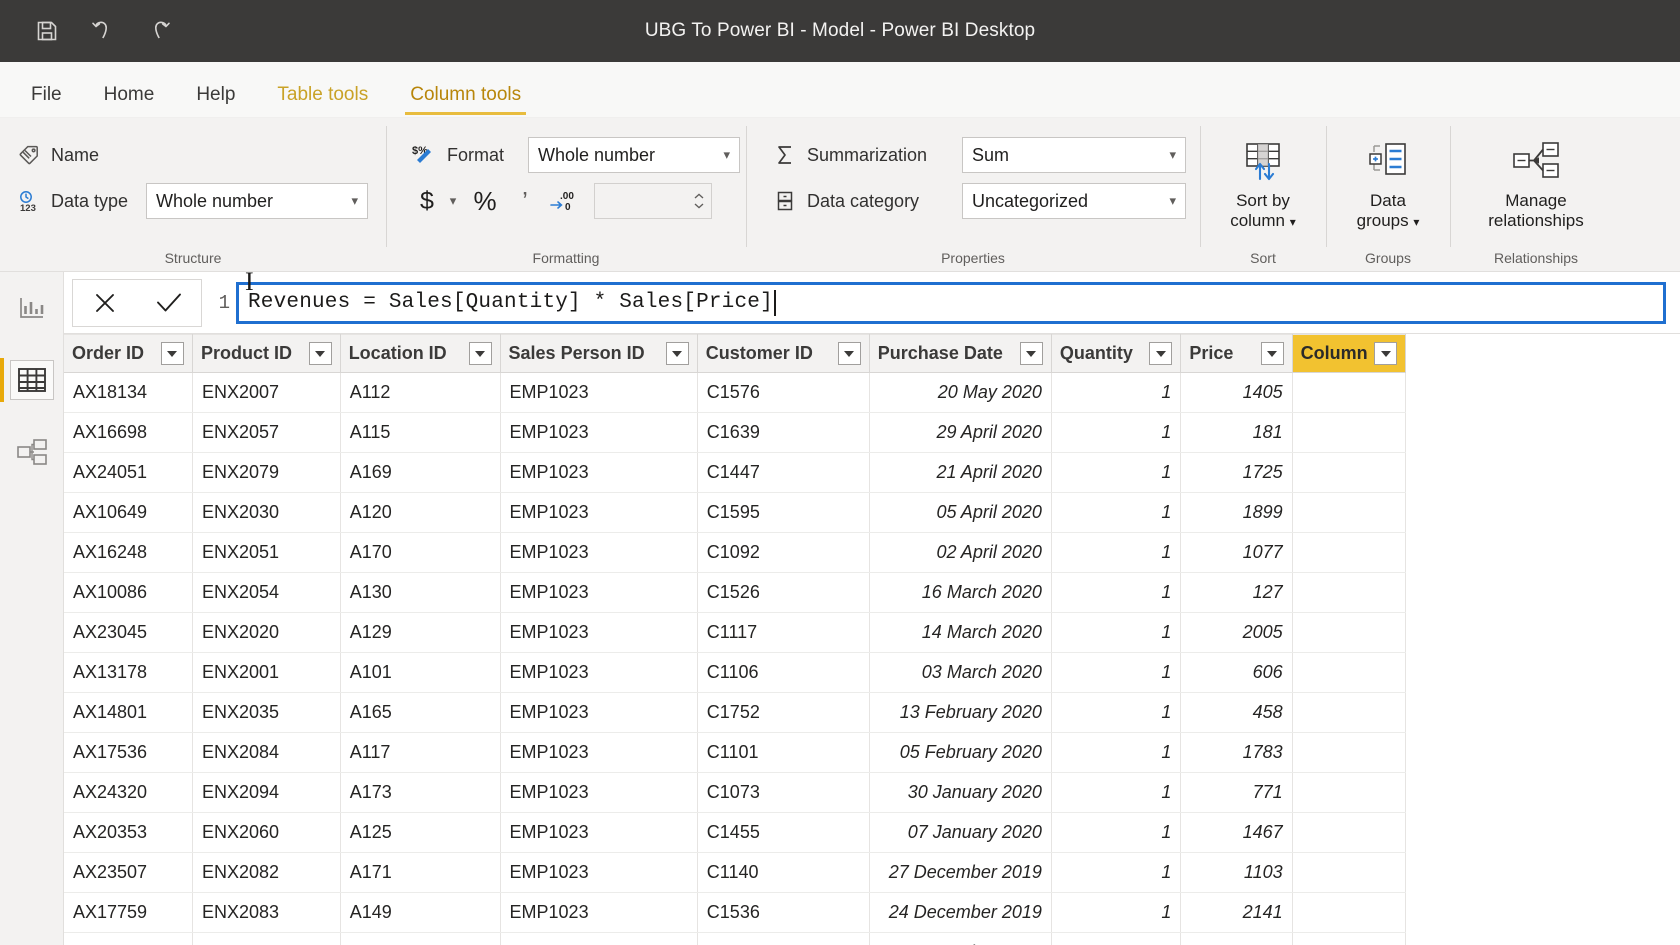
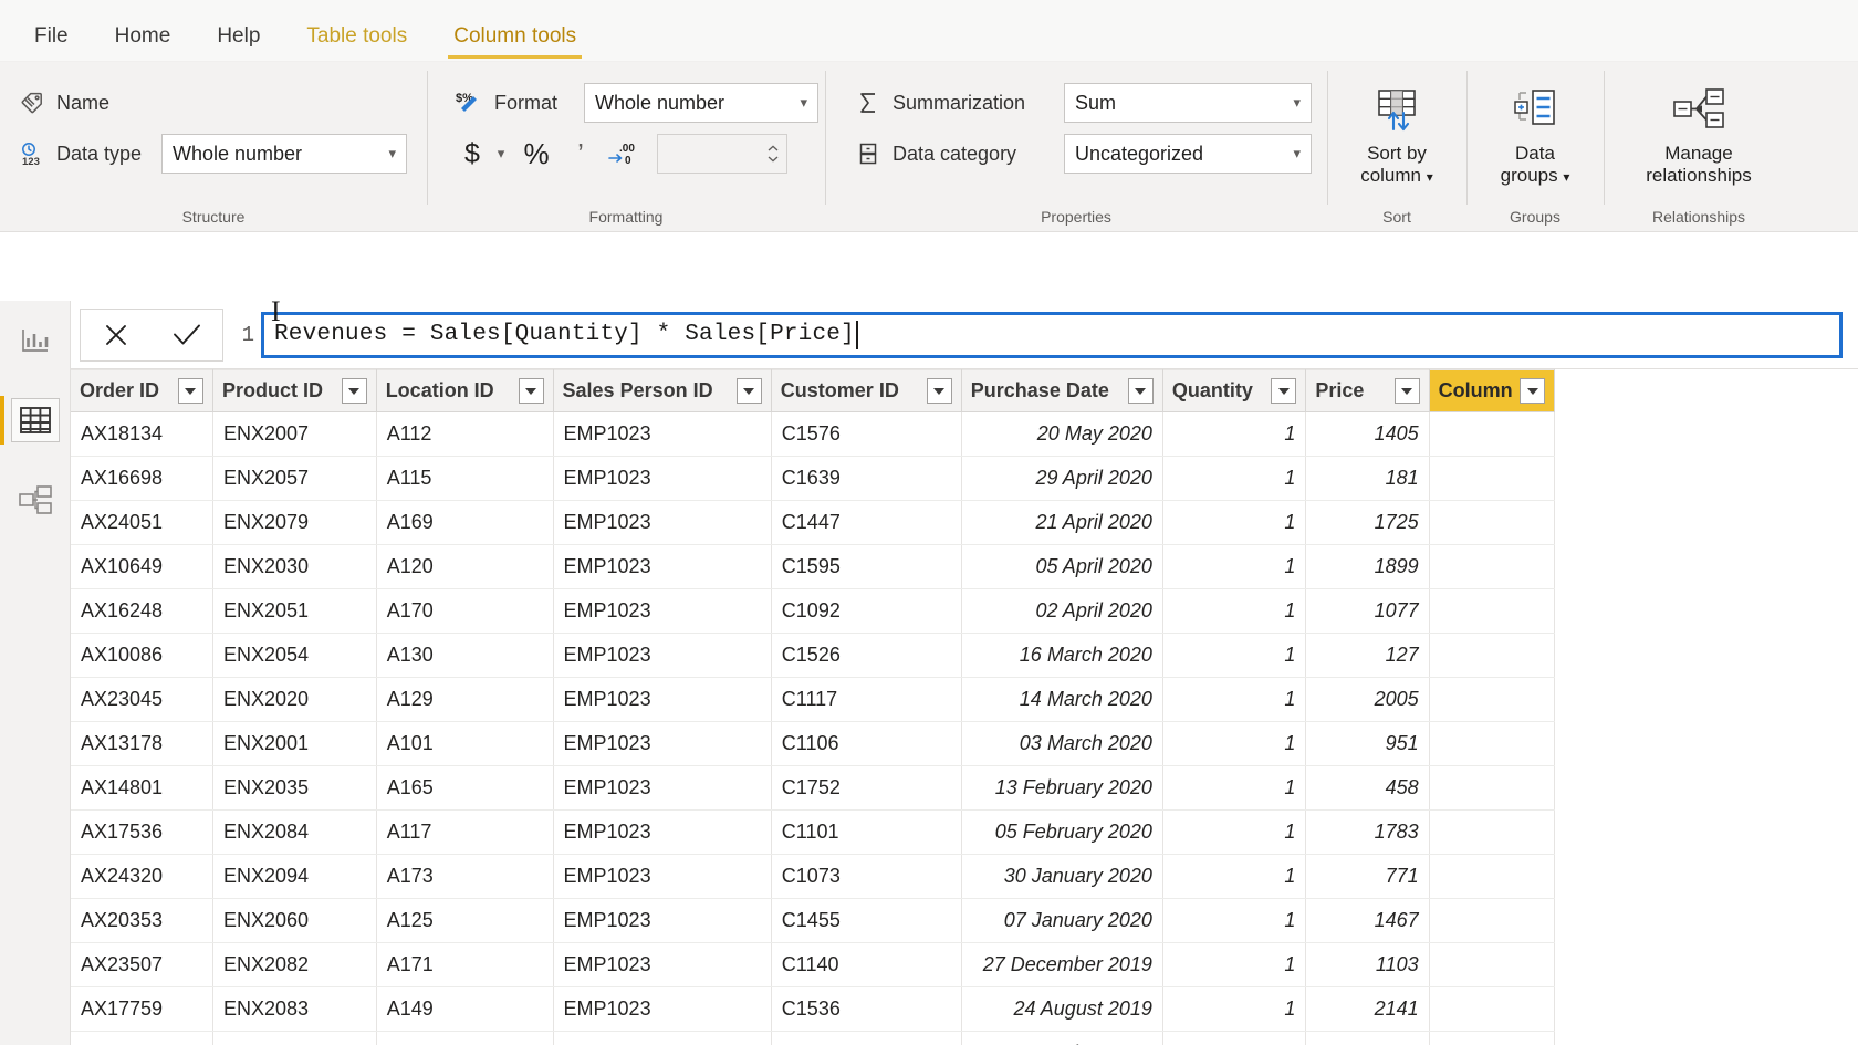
- UBG To Power BI - Model - Power BI Desktop
  File
  Home
  Help
  Table tools
  Column tools
  Name
  123
  Data type
  Whole number
  ▾
  Structure
  $%
  Format
  Whole number
  ▾
  $
  ▾
  %
  ’
  .00
  0
  Formatting
  Summarization
  Sum
  ▾
  Data category
  Uncategorized
  ▾
  Properties
  Sort by
  column ▾
  Sort
  Data
  groups ▾
  Groups
  Manage
  relationships
  Relationships
  1
  I
  Revenues = Sales[Quantity] * Sales[Price]
  Order ID	Product ID	Location ID	Sales Person ID	Customer ID	Purchase Date	Quantity	Price	Column
  AX18134	ENX2007	A112	EMP1023	C1576	20 May 2020	1	1405
  AX16698	ENX2057	A115	EMP1023	C1639	29 April 2020	1	181
  AX24051	ENX2079	A169	EMP1023	C1447	21 April 2020	1	1725
  AX10649	ENX2030	A120	EMP1023	C1595	05 April 2020	1	1899
  AX16248	ENX2051	A170	EMP1023	C1092	02 April 2020	1	1077
  AX10086	ENX2054	A130	EMP1023	C1526	16 March 2020	1	127
  AX23045	ENX2020	A129	EMP1023	C1117	14 March 2020	1	2005
- AX13178	ENX2001	A101	EMP1023	C1106	03 March 2020	1	606
+ AX13178	ENX2001	A101	EMP1023	C1106	03 March 2020	1	951
  AX14801	ENX2035	A165	EMP1023	C1752	13 February 2020	1	458
  AX17536	ENX2084	A117	EMP1023	C1101	05 February 2020	1	1783
  AX24320	ENX2094	A173	EMP1023	C1073	30 January 2020	1	771
  AX20353	ENX2060	A125	EMP1023	C1455	07 January 2020	1	1467
  AX23507	ENX2082	A171	EMP1023	C1140	27 December 2019	1	1103
- AX17759	ENX2083	A149	EMP1023	C1536	24 December 2019	1	2141
+ AX17759	ENX2083	A149	EMP1023	C1536	24 August 2019	1	2141
